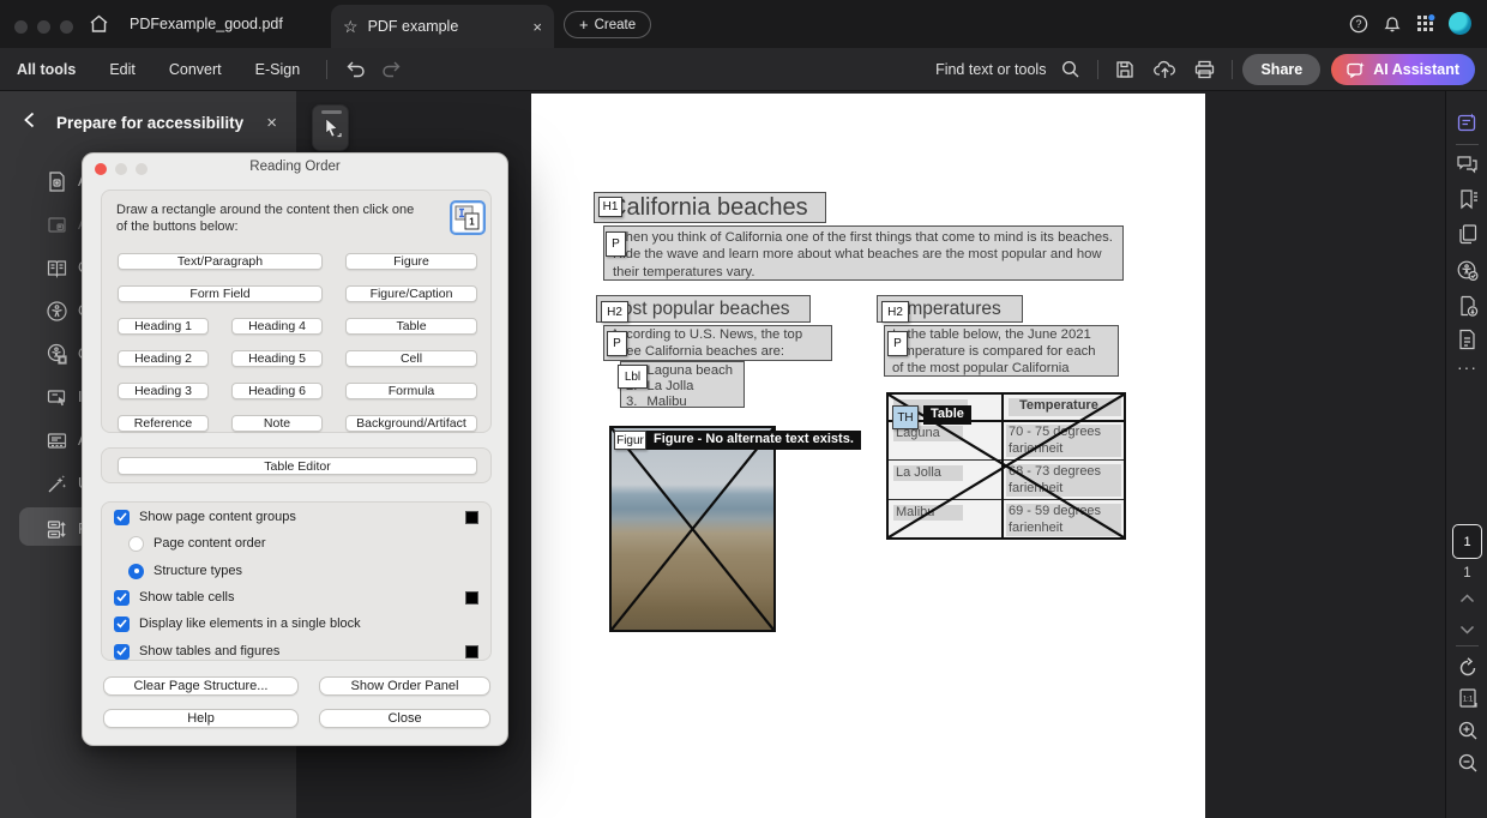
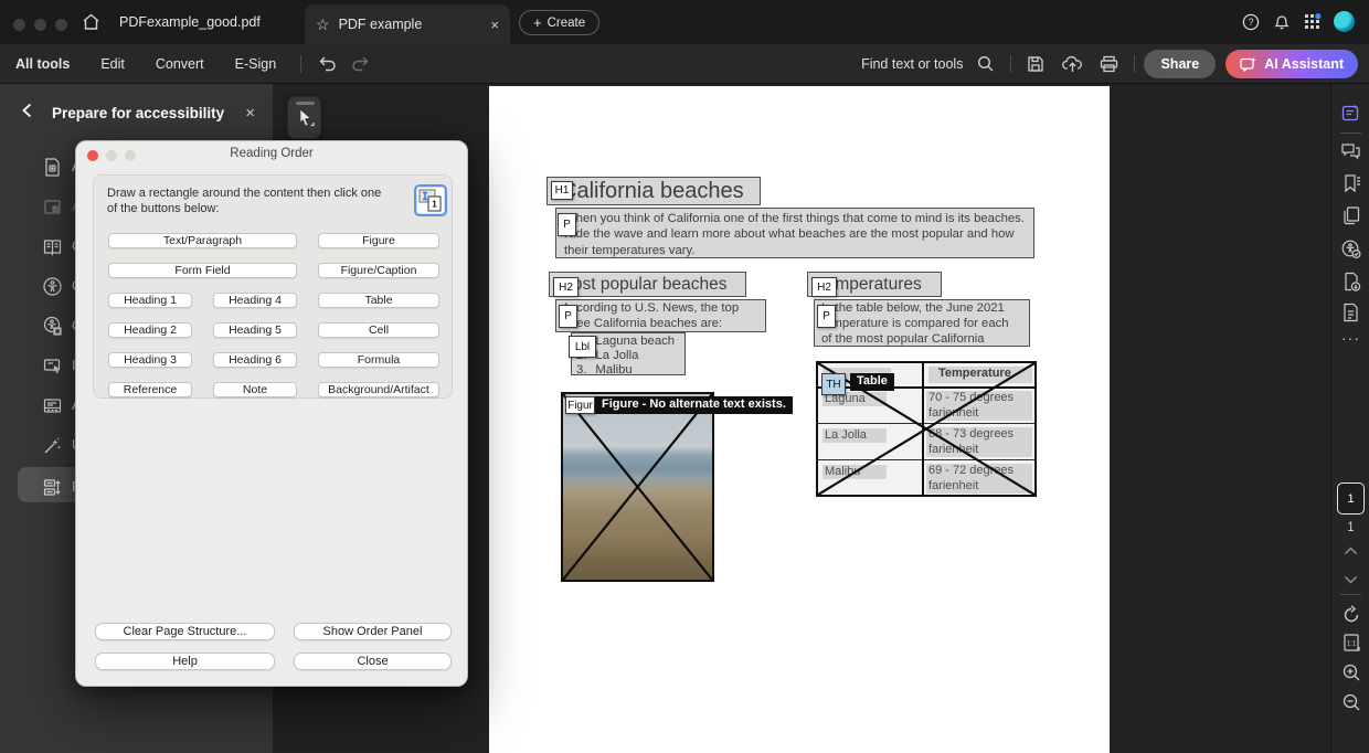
  PDFexample_good.pdf
  ☆
  PDF example
  ×
  +
  Create
  ?
  All tools
  Edit
  Convert
  E-Sign
  Find text or tools
  Share
  AI Assistant
  Prepare for accessibility
  ×
  alifornia beaches
  H1
  hen you think of California one of the first things that come to mind is its beaches. de the wave and learn more about what beaches are the most popular and how their temperatures vary.
  P
  st popular beaches
  H2
  mperatures
  H2
  cording to U.S. News, the top ee California beaches are:
  P
  the table below, the June 2021 mperature is compared for each of the most popular California
  P
  Laguna beach
  La Jolla
  3.
  Malibu
  Lbl
  Figur
  Figure - No alternate text exists.
  Temperature
  Laguna
  70 - 75 dgrees farieheit
  La Jolla
  68 - 73 degrees farienheit
  Malib
- 69 - 59 degrees farienheit
+ 69 - 72 degrees farienheit
  TH
  Table
  ···
  1
  1
  Reading Order
  Draw a rectangle around the content then click one of the buttons below:
  1
  Text/Paragraph
  Figure
  Form Field
  Figure/Caption
  Heading 1
  Heading 4
  Table
  Heading 2
  Heading 5
  Cell
  Heading 3
  Heading 6
  Formula
  Reference
  Note
  Background/Artifact
- Table Editor
- Show page content groups
- Page content order
- Structure types
- Show table cells
- Display like elements in a single block
- Show tables and figures
  Clear Page Structure...
  Show Order Panel
  Help
  Close
